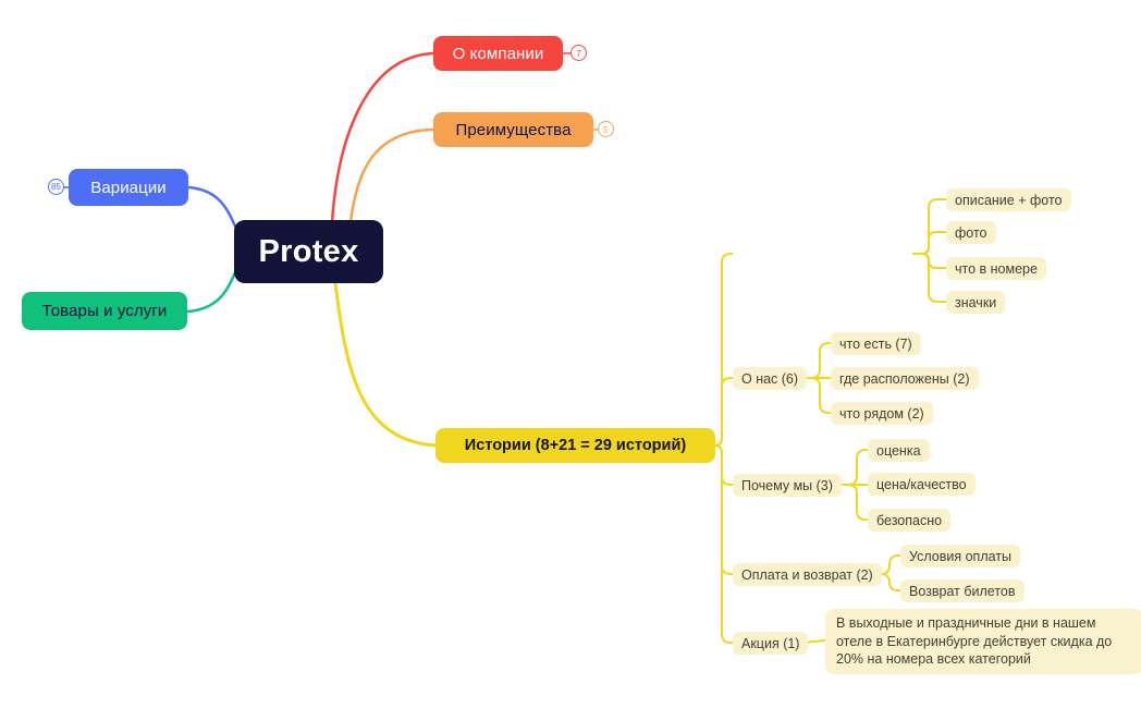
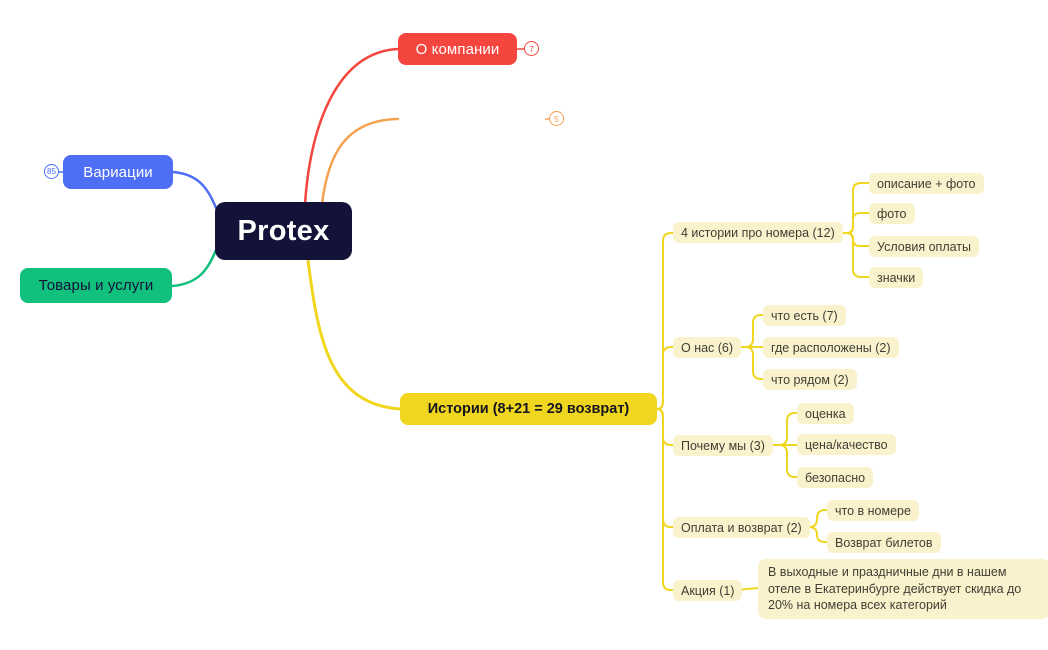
  Protex
  О компании
  7
- Преимущества
  5
  Вариации
  85
  Товары и услуги
- Истории (8+21 = 29 историй)
+ Истории (8+21 = 29 возврат)
+ 4 истории про номера (12)
  О нас (6)
  Почему мы (3)
  Оплата и возврат (2)
  Акция (1)
  описание + фото
  фото
- что в номере
+ Условия оплаты
  значки
  что есть (7)
  где расположены (2)
  что рядом (2)
  оценка
  цена/качество
  безопасно
- Условия оплаты
+ что в номере
  Возврат билетов
  В выходные и праздничные дни в нашем отеле в Екатеринбурге действует скидка до 20% на номера всех категорий
